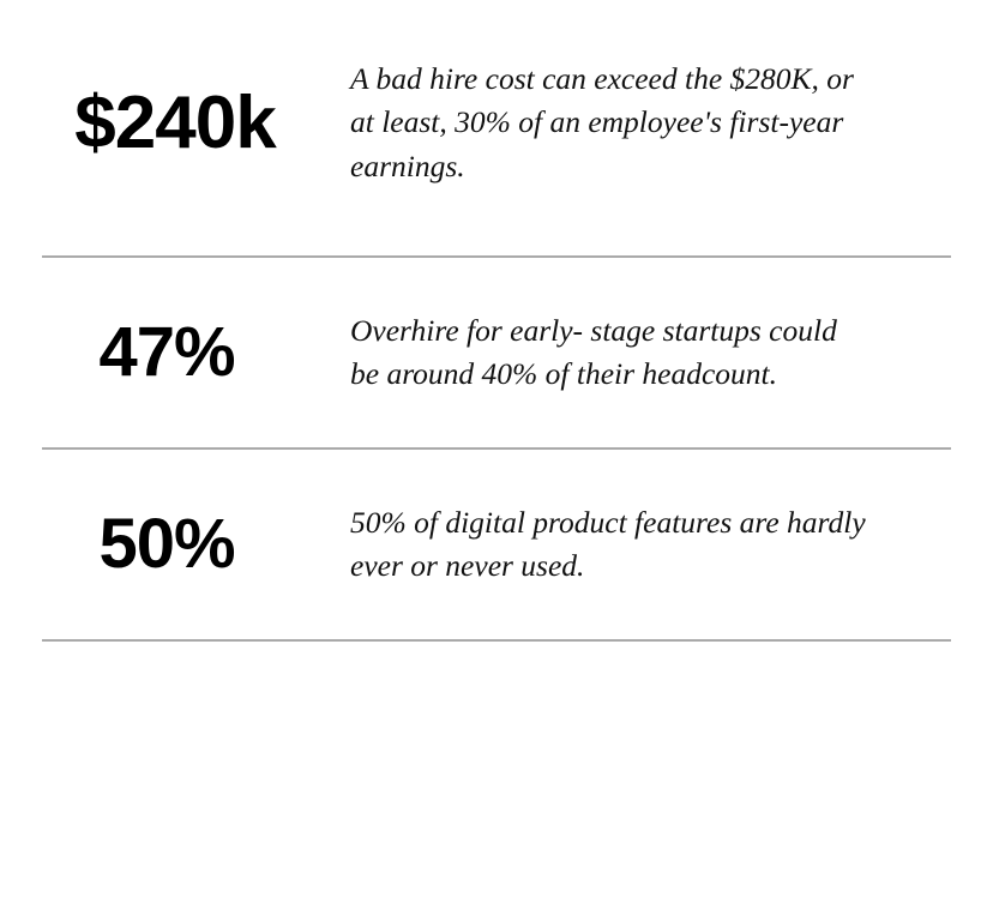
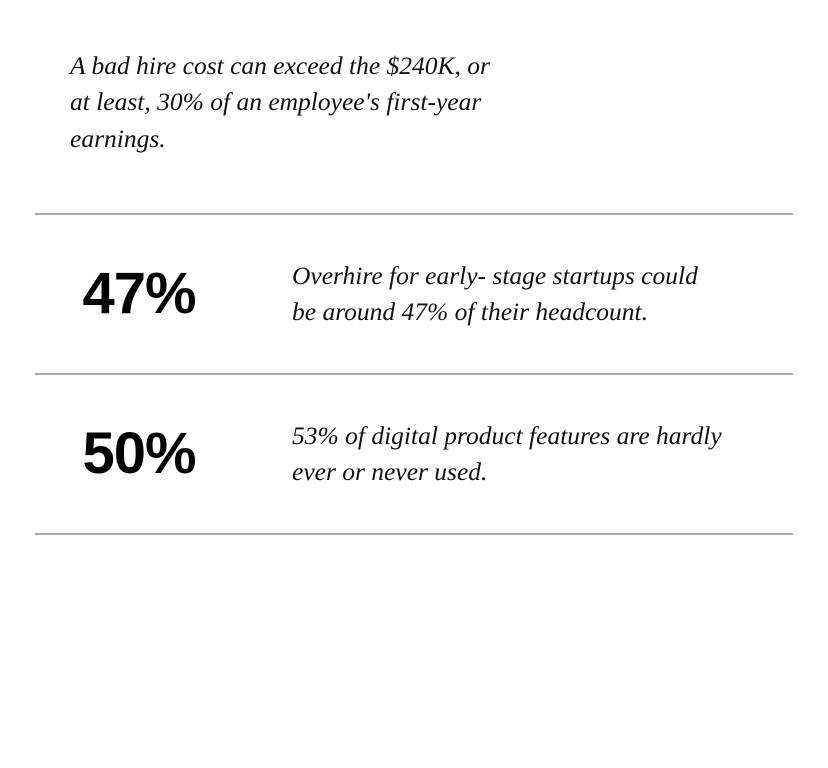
- $240k
- A bad hire cost can exceed the $280K, or at least, 30% of an employee's first-year earnings.
+ A bad hire cost can exceed the $240K, or at least, 30% of an employee's first-year earnings.
  47%
- Overhire for early- stage startups could be around 40% of their headcount.
+ Overhire for early- stage startups could be around 47% of their headcount.
  50%
- 50% of digital product features are hardly ever or never used.
+ 53% of digital product features are hardly ever or never used.
